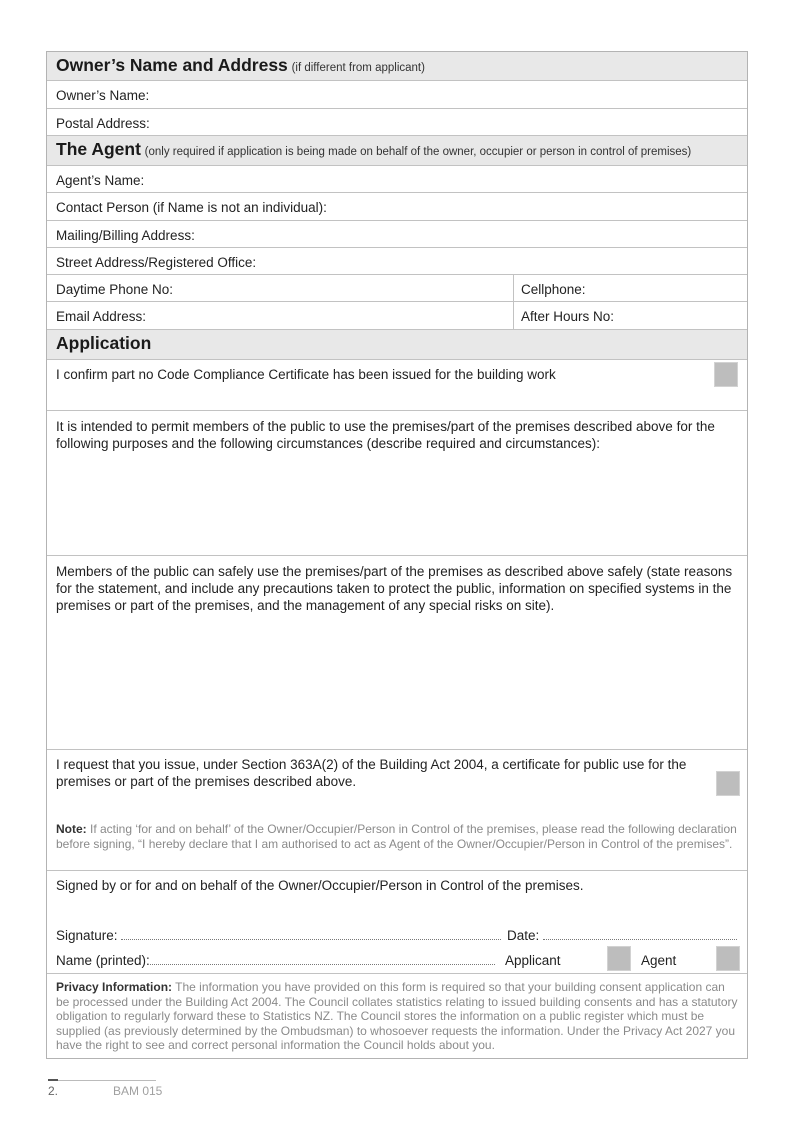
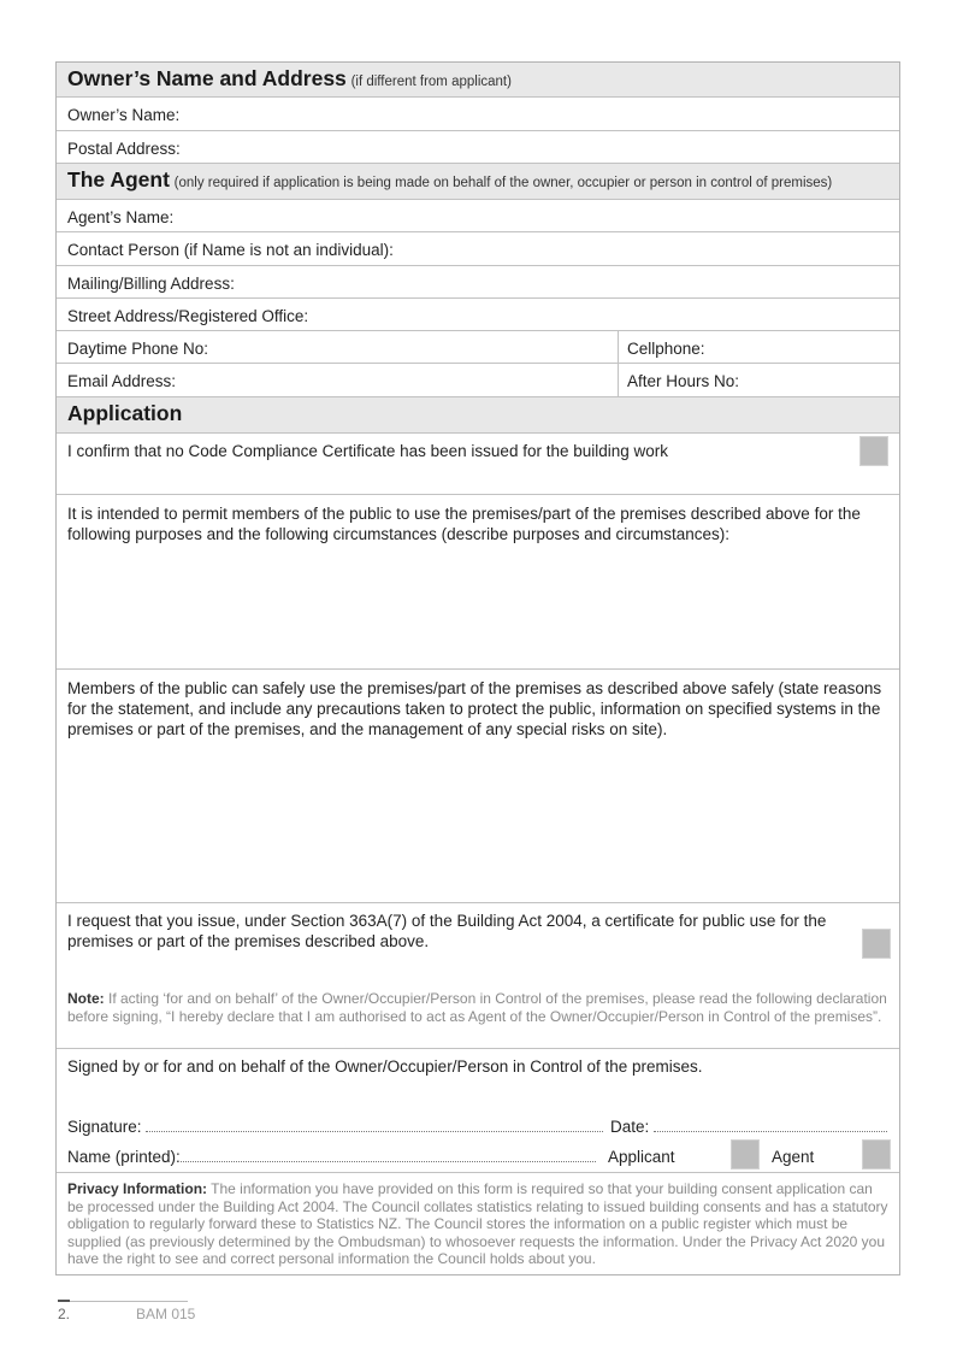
  Owner’s Name and Address (if different from applicant)
  Owner’s Name:
  Postal Address:
  The Agent (only required if application is being made on behalf of the owner, occupier or person in control of premises)
  Agent’s Name:
  Contact Person (if Name is not an individual):
  Mailing/Billing Address:
  Street Address/Registered Office:
  Daytime Phone No:
  Cellphone:
  Email Address:
  After Hours No:
  Application
- I confirm part no Code Compliance Certificate has been issued for the building work
+ I confirm that no Code Compliance Certificate has been issued for the building work
- It is intended to permit members of the public to use the premises/part of the premises described above for the following purposes and the following circumstances (describe required and circumstances):
+ It is intended to permit members of the public to use the premises/part of the premises described above for the following purposes and the following circumstances (describe purposes and circumstances):
  Members of the public can safely use the premises/part of the premises as described above safely (state reasons for the statement, and include any precautions taken to protect the public, information on specified systems in the premises or part of the premises, and the management of any special risks on site).
- I request that you issue, under Section 363A(2) of the Building Act 2004, a certificate for public use for the premises or part of the premises described above.
+ I request that you issue, under Section 363A(7) of the Building Act 2004, a certificate for public use for the premises or part of the premises described above.
  Note: If acting ‘for and on behalf’ of the Owner/Occupier/Person in Control of the premises, please read the following declaration before signing, “I hereby declare that I am authorised to act as Agent of the Owner/Occupier/Person in Control of the premises”.
  Signed by or for and on behalf of the Owner/Occupier/Person in Control of the premises.
  Signature:
  Date:
  Name (printed):
  Applicant
  Agent
- Privacy Information: The information you have provided on this form is required so that your building consent application can be processed under the Building Act 2004. The Council collates statistics relating to issued building consents and has a statutory obligation to regularly forward these to Statistics NZ. The Council stores the information on a public register which must be supplied (as previously determined by the Ombudsman) to whosoever requests the information. Under the Privacy Act 2027 you have the right to see and correct personal information the Council holds about you.
+ Privacy Information: The information you have provided on this form is required so that your building consent application can be processed under the Building Act 2004. The Council collates statistics relating to issued building consents and has a statutory obligation to regularly forward these to Statistics NZ. The Council stores the information on a public register which must be supplied (as previously determined by the Ombudsman) to whosoever requests the information. Under the Privacy Act 2020 you have the right to see and correct personal information the Council holds about you.
  2.
  BAM 015
